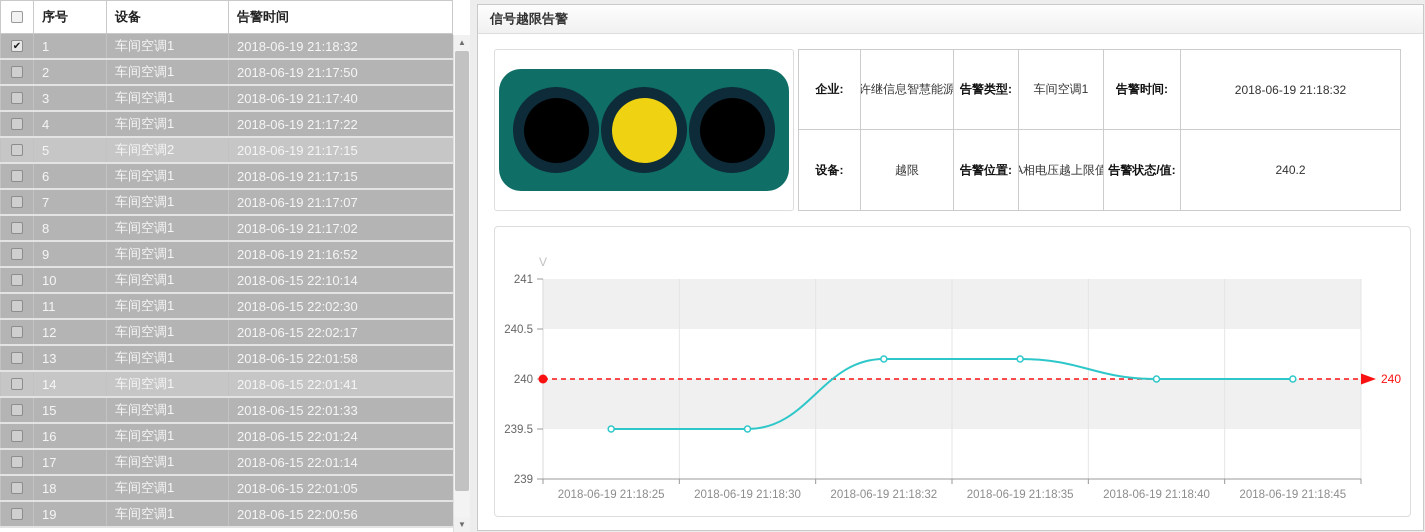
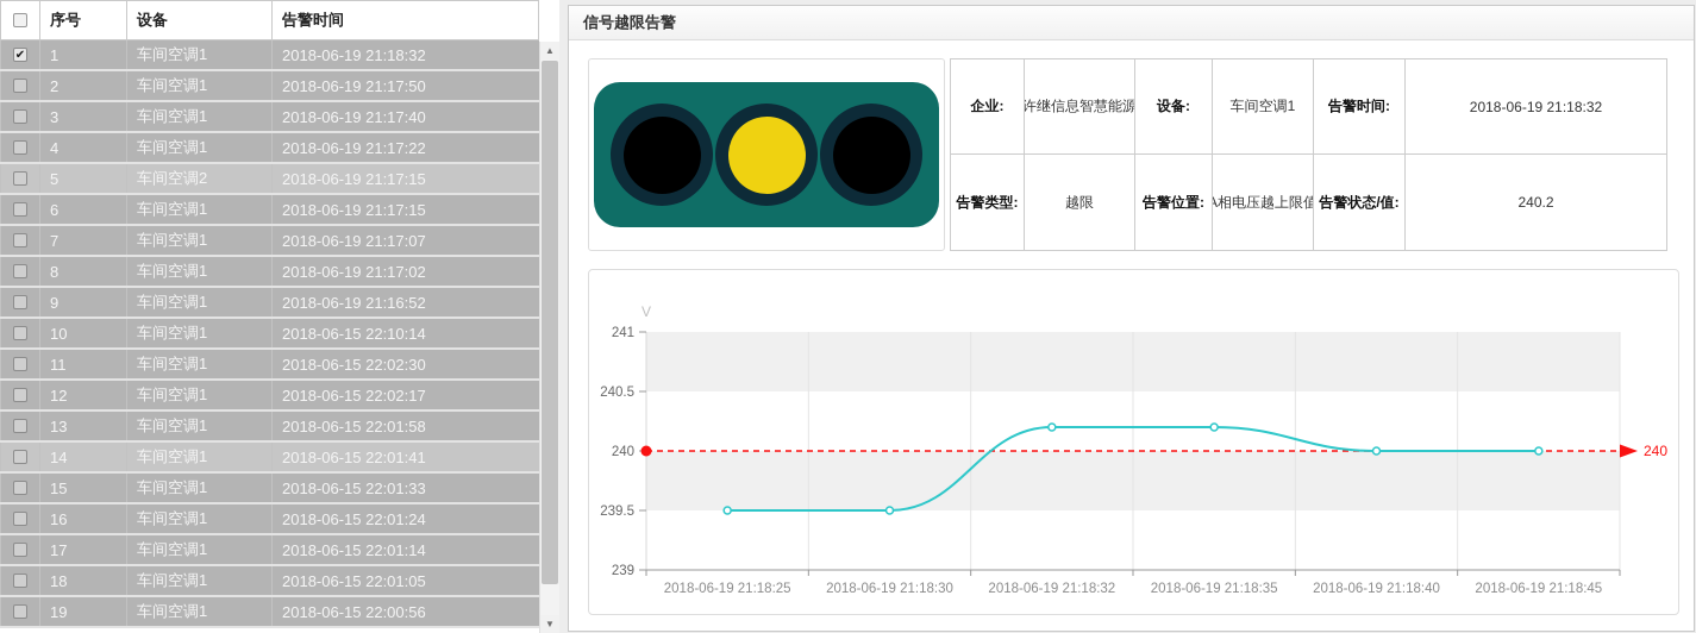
  序号
  设备
  告警时间
  ✔
  1
  车间空调1
  2018-06-19 21:18:32
  2
  车间空调1
  2018-06-19 21:17:50
  3
  车间空调1
  2018-06-19 21:17:40
  4
  车间空调1
  2018-06-19 21:17:22
  5
  车间空调2
  2018-06-19 21:17:15
  6
  车间空调1
  2018-06-19 21:17:15
  7
  车间空调1
  2018-06-19 21:17:07
  8
  车间空调1
  2018-06-19 21:17:02
  9
  车间空调1
  2018-06-19 21:16:52
  10
  车间空调1
  2018-06-15 22:10:14
  11
  车间空调1
  2018-06-15 22:02:30
  12
  车间空调1
  2018-06-15 22:02:17
  13
  车间空调1
  2018-06-15 22:01:58
  14
  车间空调1
  2018-06-15 22:01:41
  15
  车间空调1
  2018-06-15 22:01:33
  16
  车间空调1
  2018-06-15 22:01:24
  17
  车间空调1
  2018-06-15 22:01:14
  18
  车间空调1
  2018-06-15 22:01:05
  19
  车间空调1
  2018-06-15 22:00:56
  ▲
  ▼
  信号越限告警
  企业:
  许继信息智慧能源
- 告警类型:
+ 设备:
  车间空调1
  告警时间:
  2018-06-19 21:18:32
- 设备:
+ 告警类型:
  越限
  告警位置:
  A相电压越上限值
  告警状态/值:
  240.2
  239
  239.5
  240
  240.5
  241
  V
  2018-06-19 21:18:25
  2018-06-19 21:18:30
  2018-06-19 21:18:32
  2018-06-19 21:18:35
  2018-06-19 21:18:40
  2018-06-19 21:18:45
  240
